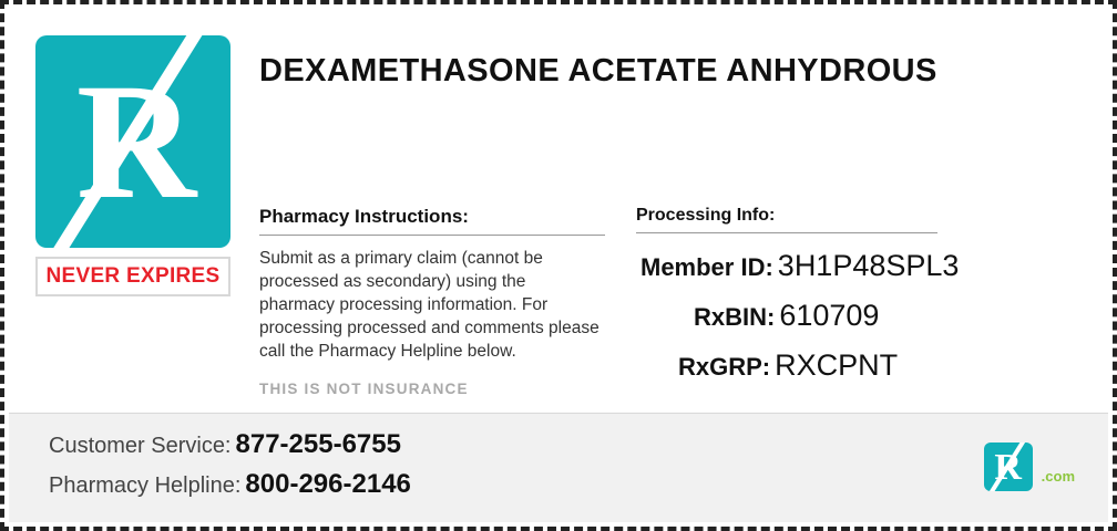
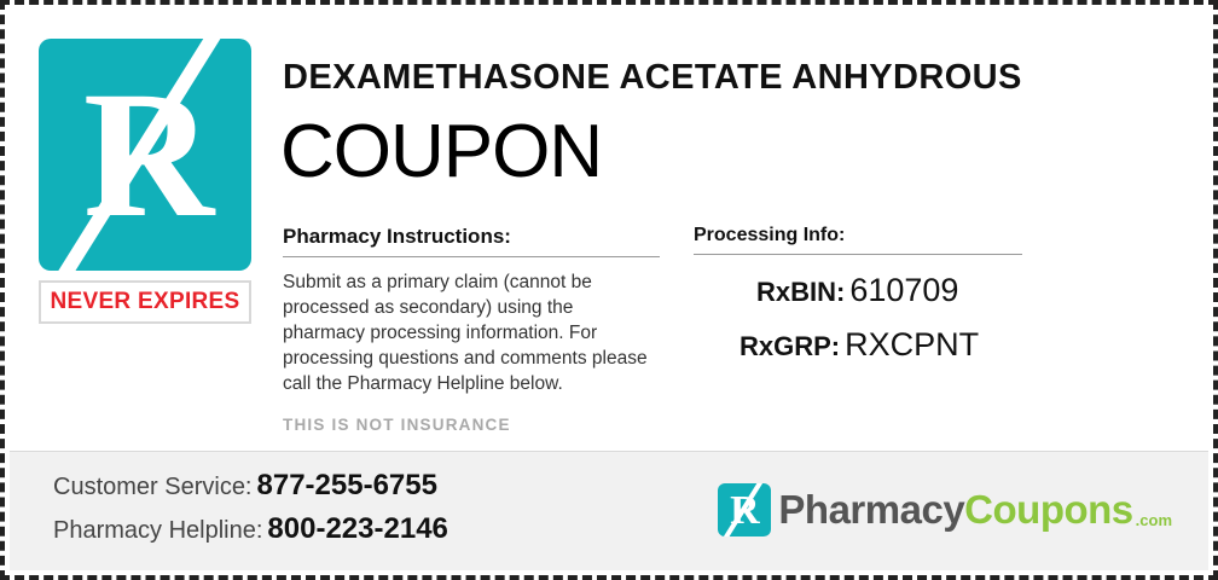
  NEVER EXPIRES
  DEXAMETHASONE ACETATE ANHYDROUS
+ COUPON
  Pharmacy Instructions:
- Submit as a primary claim (cannot be processed as secondary) using the pharmacy processing information. For processing processed and comments please call the Pharmacy Helpline below.
+ Submit as a primary claim (cannot be processed as secondary) using the pharmacy processing information. For processing questions and comments please call the Pharmacy Helpline below.
  THIS IS NOT INSURANCE
  Processing Info:
- Member ID: 3H1P48SPL3
  RxBIN: 610709
  RxGRP: RXCPNT
  Customer Service: 877-255-6755
- Pharmacy Helpline: 800-296-2146
+ Pharmacy Helpline: 800-223-2146
+ PharmacyCoupons
  .com
